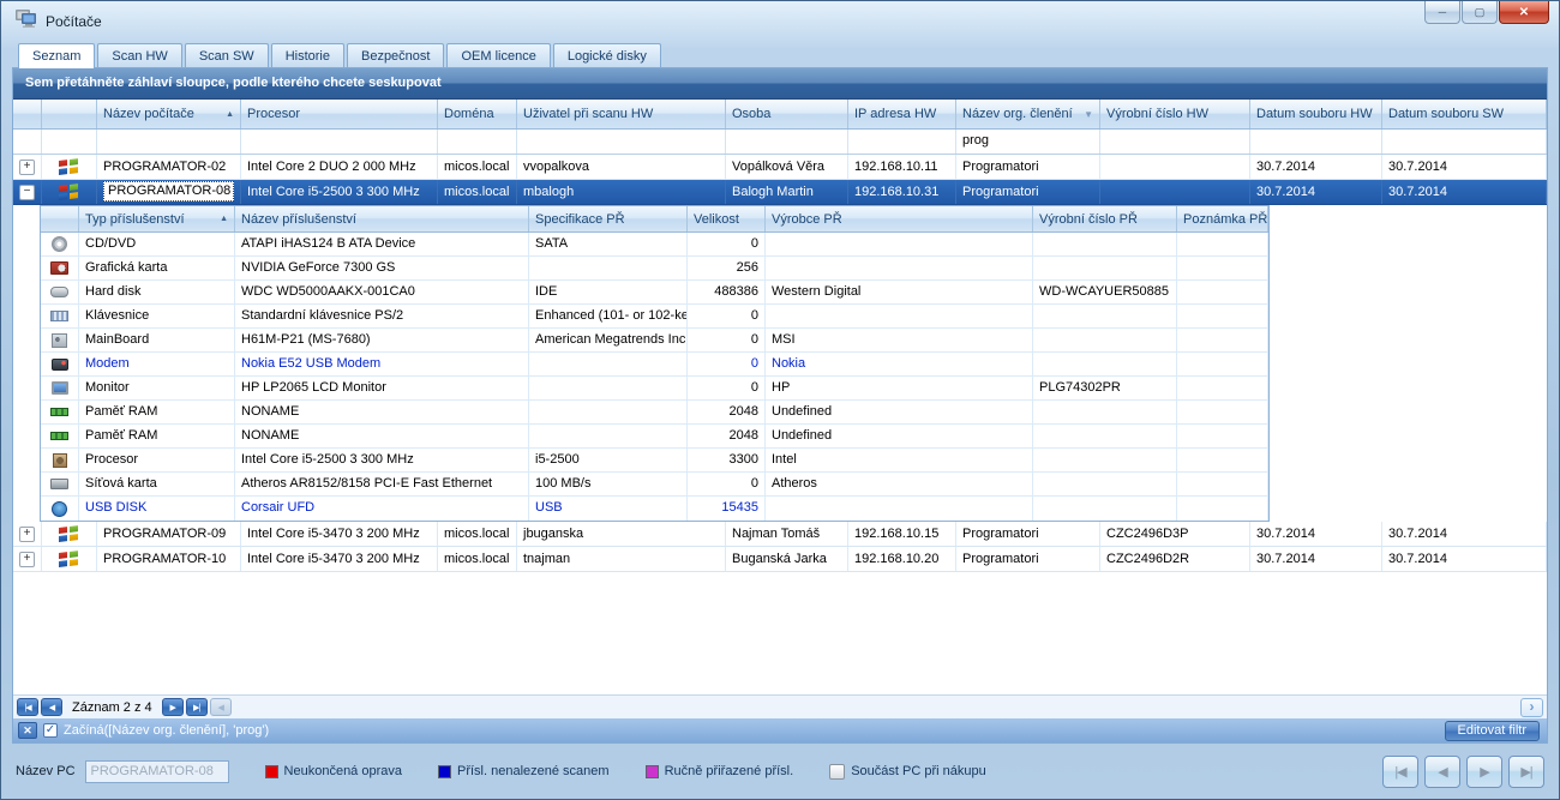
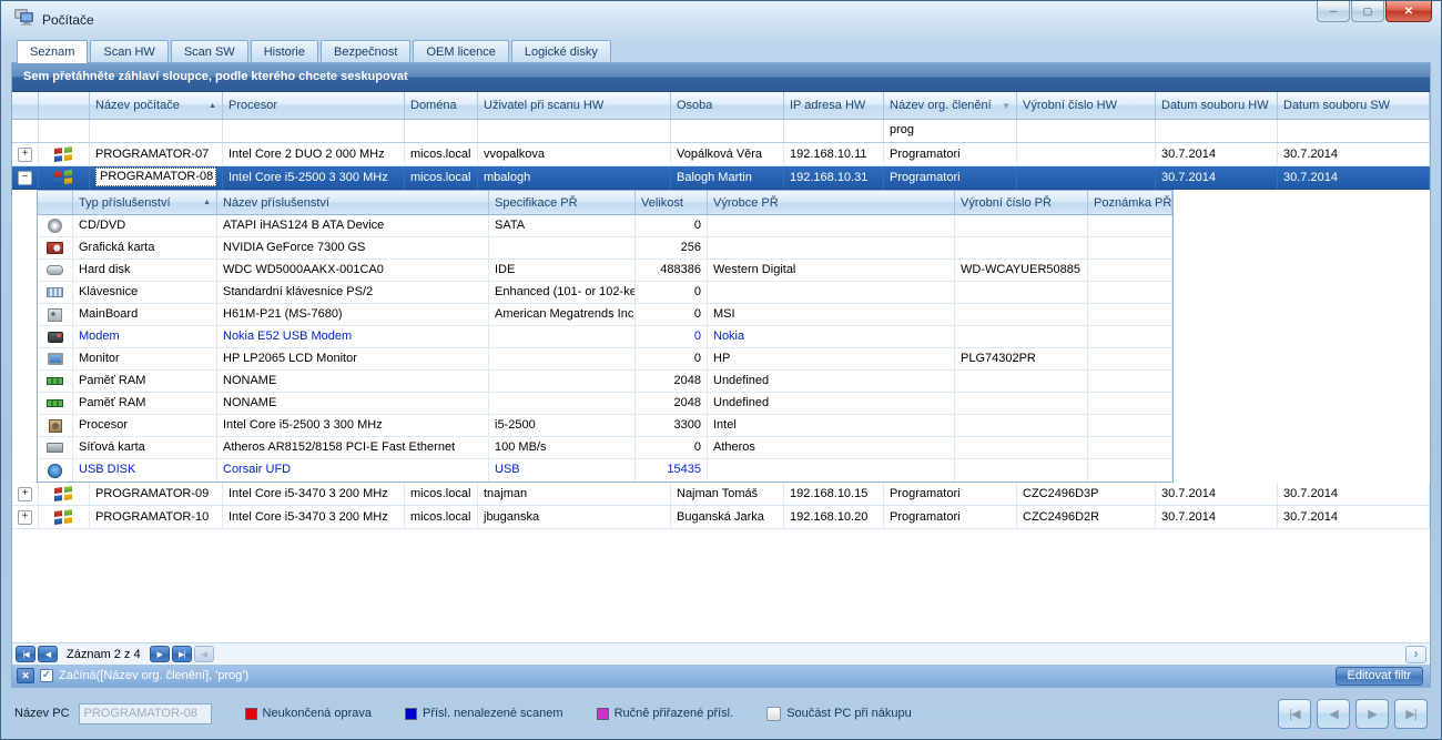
  Počítače
  ─
  ▢
  ✕
  Seznam
  Scan HW
  Scan SW
  Historie
  Bezpečnost
  OEM licence
  Logické disky
  Sem přetáhněte záhlaví sloupce, podle kterého chcete seskupovat
  Název počítače
  Procesor
  Doména
  Uživatel při scanu HW
  Osoba
  IP adresa HW
  Název org. členění
  ▼
  Výrobní číslo HW
  Datum souboru HW
  Datum souboru SW
  prog
  +
- PROGRAMATOR-02
+ PROGRAMATOR-07
  Intel Core 2 DUO 2 000 MHz
  micos.local
  vvopalkova
  Vopálková Věra
  192.168.10.11
  Programatori
  30.7.2014
  30.7.2014
  −
  PROGRAMATOR-08
  Intel Core i5-2500 3 300 MHz
  micos.local
  mbalogh
  Balogh Martin
  192.168.10.31
  Programatori
  30.7.2014
  30.7.2014
  Typ příslušenství
  Název příslušenství
  Specifikace PŘ
  Velikost
  Výrobce PŘ
  Výrobní číslo PŘ
  Poznámka PŘ
  CD/DVD
  ATAPI iHAS124 B ATA Device
  SATA
  0
  Grafická karta
  NVIDIA GeForce 7300 GS
  256
  Hard disk
  WDC WD5000AAKX-001CA0
  IDE
  488386
  Western Digital
  WD-WCAYUER50885
  Klávesnice
  Standardní klávesnice PS/2
  Enhanced (101- or 102-ke
  0
  MainBoard
  H61M-P21 (MS-7680)
  American Megatrends Inc.
  0
  MSI
  Modem
  Nokia E52 USB Modem
  0
  Nokia
  Monitor
  HP LP2065 LCD Monitor
  0
  HP
  PLG74302PR
  Paměť RAM
  NONAME
  2048
  Undefined
  Paměť RAM
  NONAME
  2048
  Undefined
  Procesor
  Intel Core i5-2500 3 300 MHz
  i5-2500
  3300
  Intel
  Síťová karta
  Atheros AR8152/8158 PCI-E Fast Ethernet
  100 MB/s
  0
  Atheros
  USB DISK
  Corsair UFD
  USB
  15435
  +
  PROGRAMATOR-09
  Intel Core i5-3470 3 200 MHz
  micos.local
- jbuganska
+ tnajman
  Najman Tomáš
  192.168.10.15
  Programatori
  CZC2496D3P
  30.7.2014
  30.7.2014
  +
  PROGRAMATOR-10
  Intel Core i5-3470 3 200 MHz
  micos.local
- tnajman
+ jbuganska
  Buganská Jarka
  192.168.10.20
  Programatori
  CZC2496D2R
  30.7.2014
  30.7.2014
  Záznam 2 z 4
  ›
  ✕
  ✓
  Začíná([Název org. členění], 'prog')
  Editovat filtr
  Název PC
  PROGRAMATOR-08
  Neukončená oprava
  Přísl. nenalezené scanem
  Ručně přiřazené přísl.
  Součást PC při nákupu
  |◀
  ◀
  ▶
  ▶|
